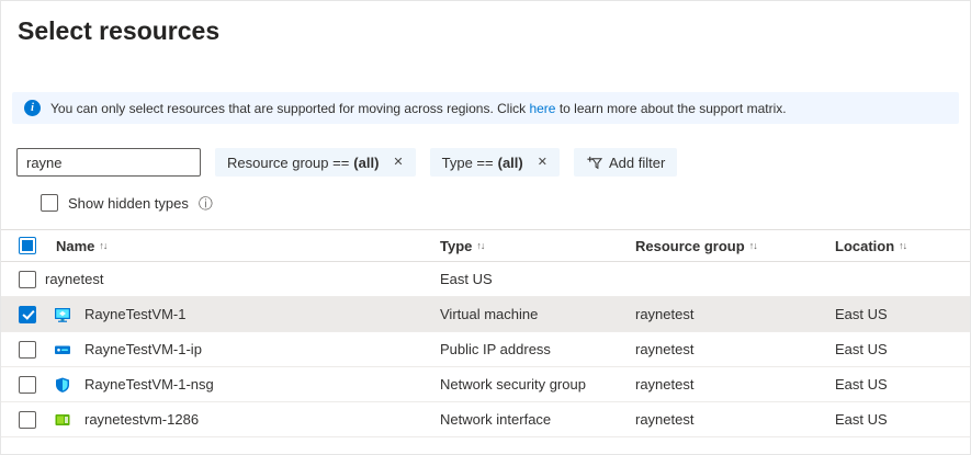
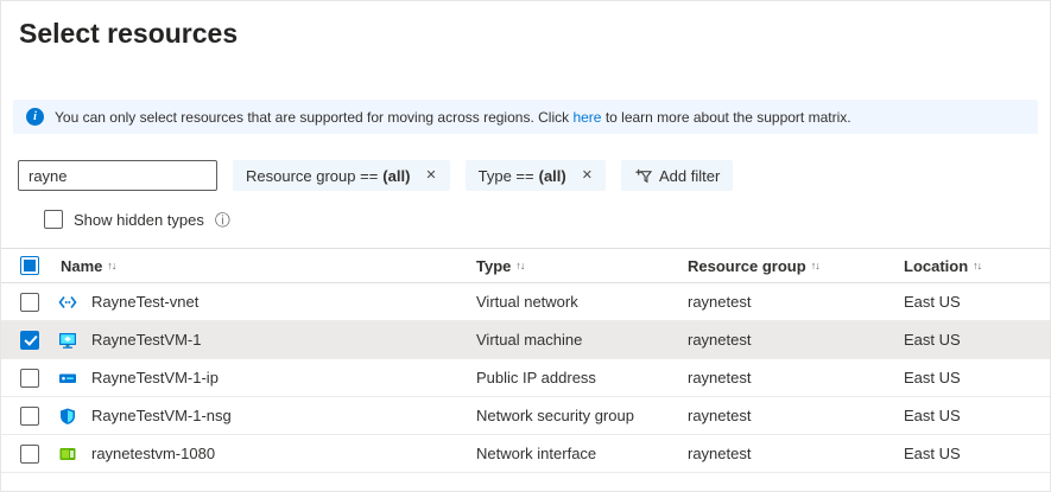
  Select resources
  i
  You can only select resources that are supported for moving across regions. Click here to learn more about the support matrix.
  rayne
  Resource group ==
  (all)
  ✕
  Type ==
  (all)
  ✕
  Add filter
  Show hidden types
  ⓘ
  Name
  ↑↓
  Type
  ↑↓
  Resource group
  ↑↓
  Location
  ↑↓
+ RayneTest-vnet
+ Virtual network
  raynetest
  East US
  RayneTestVM-1
  Virtual machine
  raynetest
  East US
  RayneTestVM-1-ip
  Public IP address
  raynetest
  East US
  RayneTestVM-1-nsg
  Network security group
  raynetest
  East US
- raynetestvm-1286
+ raynetestvm-1080
  Network interface
  raynetest
  East US
